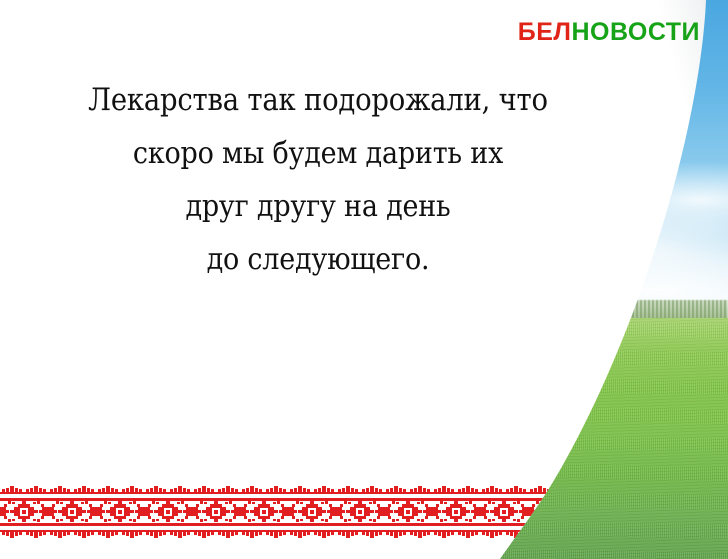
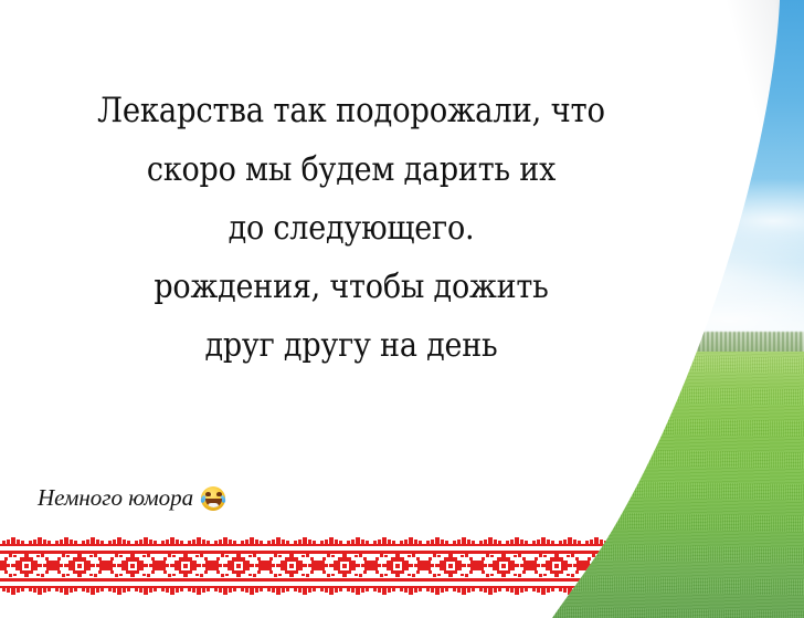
- БЕЛНОВОСТИ
  Лекарства так подорожали, что
  скоро мы будем дарить их
- друг другу на день
+ до следующего.
+ рождения, чтобы дожить
- до следующего.
+ друг другу на день
+ Немного юмора
